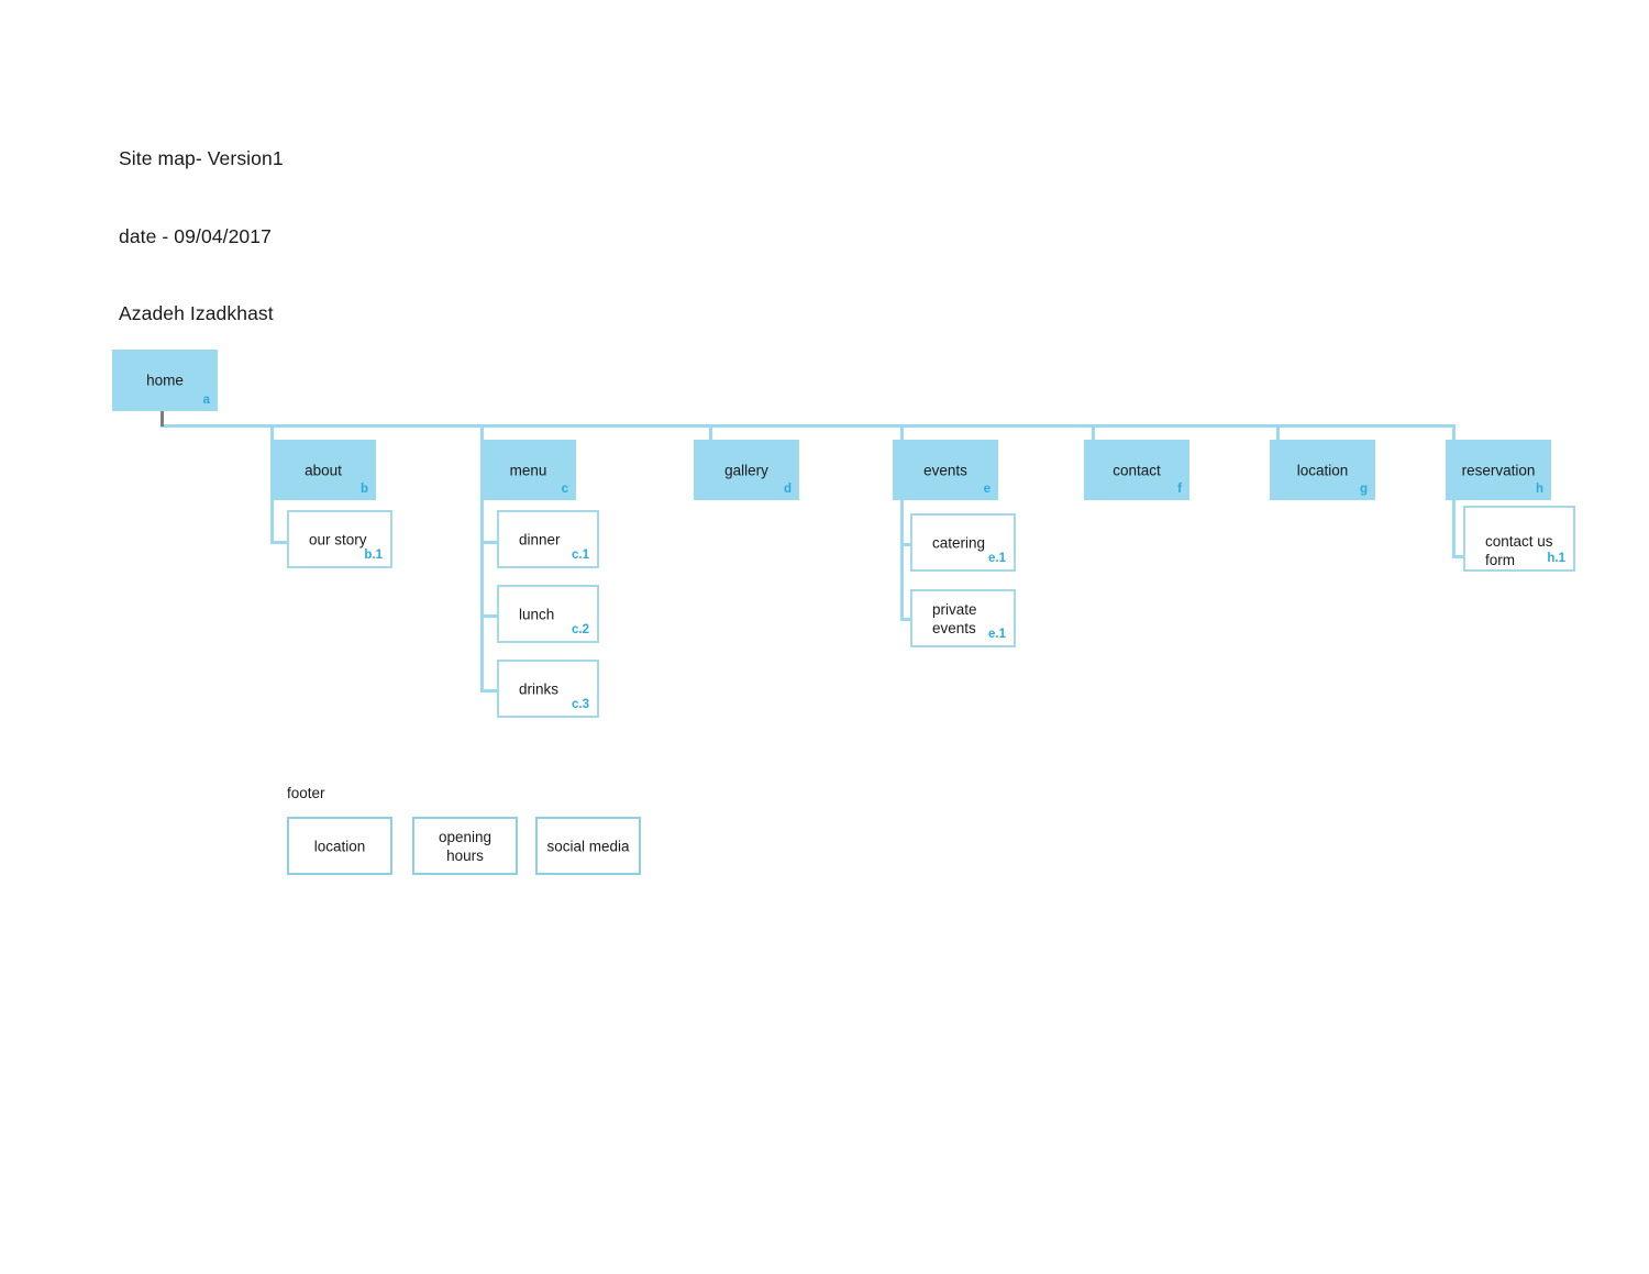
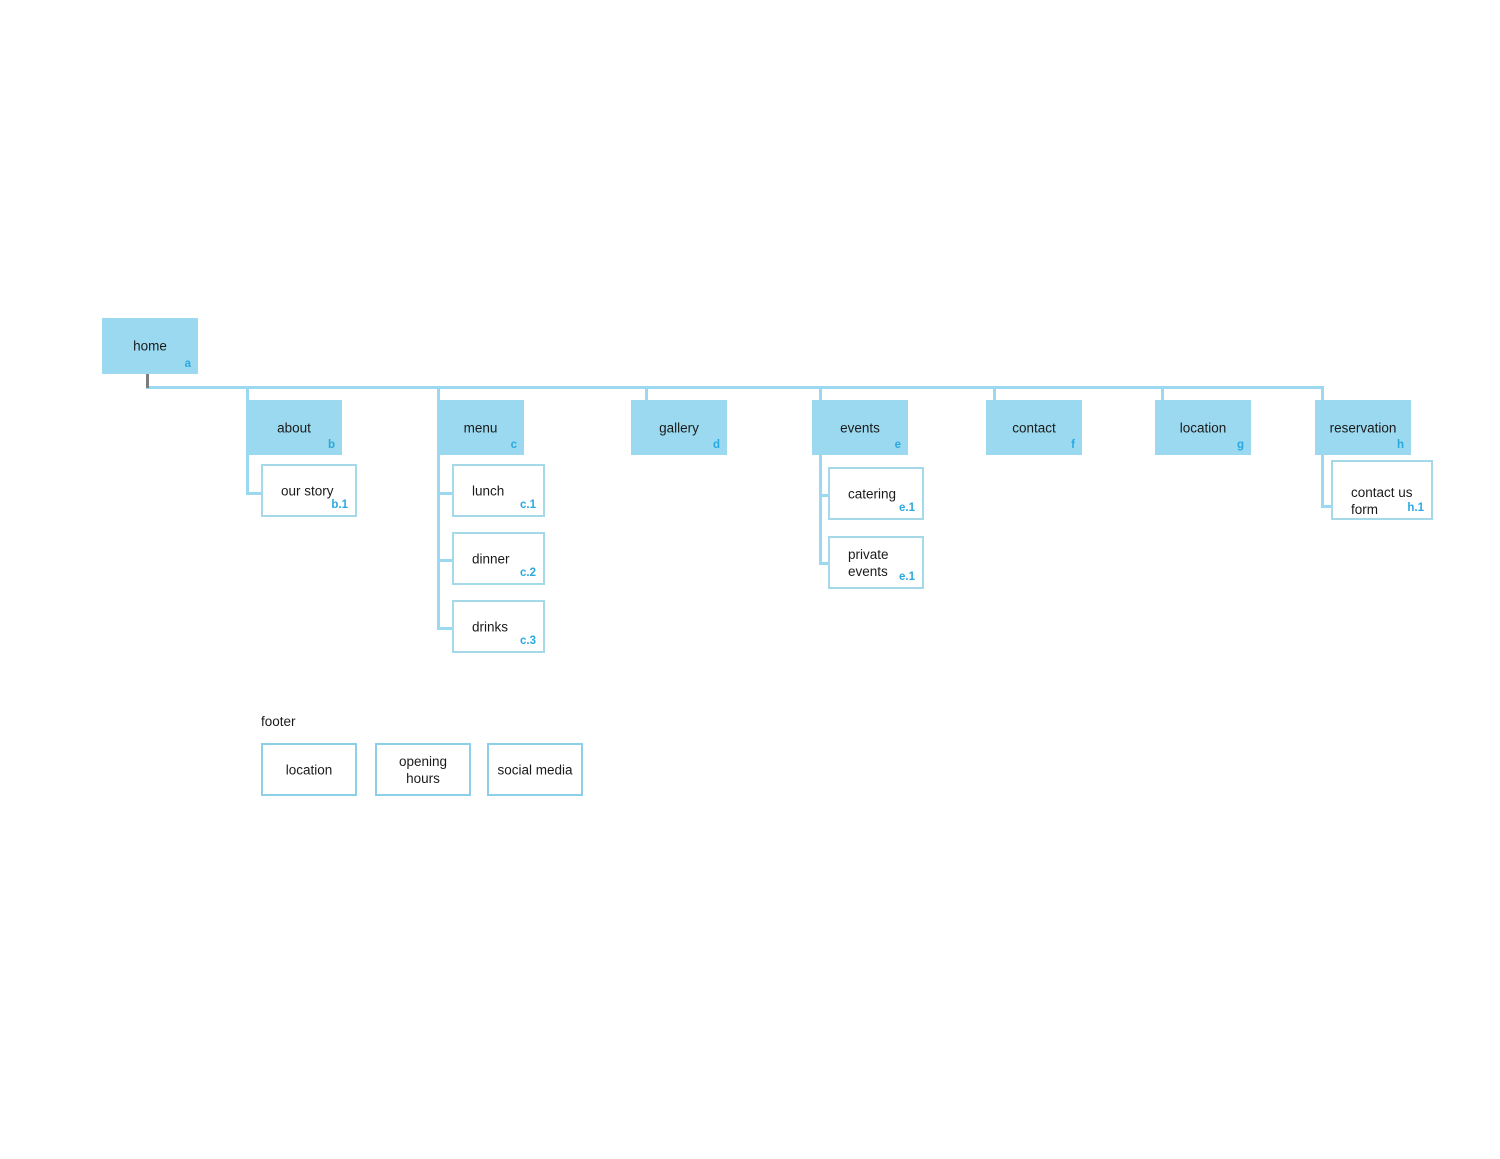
- Site map- Version1
- date - 09/04/2017
- Azadeh Izadkhast
  home
  a
  about
  b
  menu
  c
  gallery
  d
  events
  e
  contact
  f
  location
  g
  reservation
  h
  our story
  b.1
- dinner
+ lunch
  c.1
- lunch
+ dinner
  c.2
  drinks
  c.3
  catering
  e.1
  private events
  e.1
  contact us form
  h.1
  footer
  location
  opening hours
  social media
